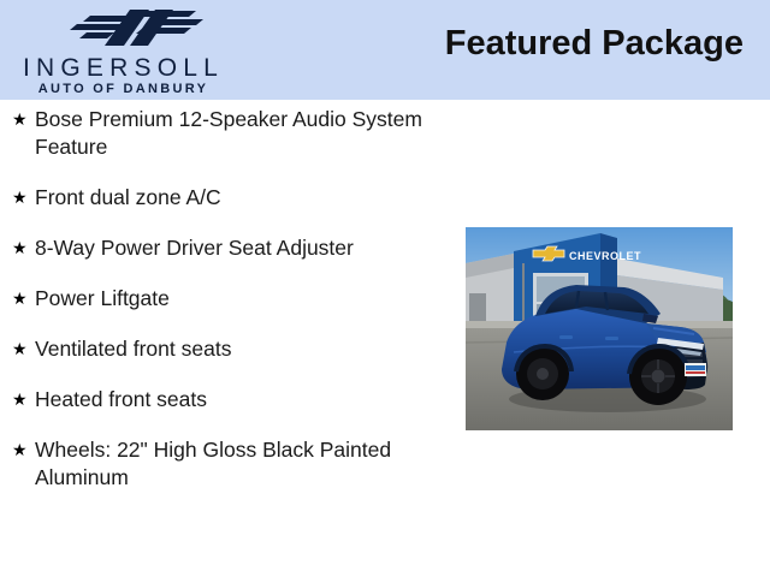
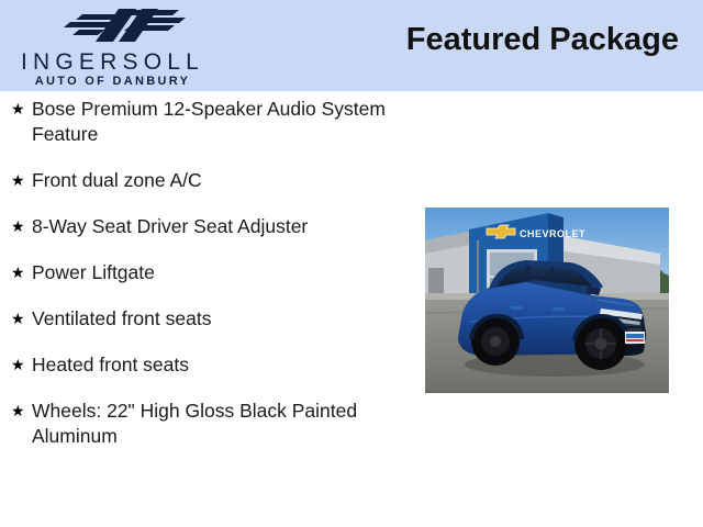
  INGERSOLL
  AUTO OF DANBURY
  Featured Package
  ★
  Bose Premium 12-Speaker Audio System Feature
  ★
  Front dual zone A/C
  ★
- 8-Way Power Driver Seat Adjuster
+ 8-Way Seat Driver Seat Adjuster
  ★
  Power Liftgate
  ★
  Ventilated front seats
  ★
  Heated front seats
  ★
  Wheels: 22" High Gloss Black Painted Aluminum
  CHEVROLET
